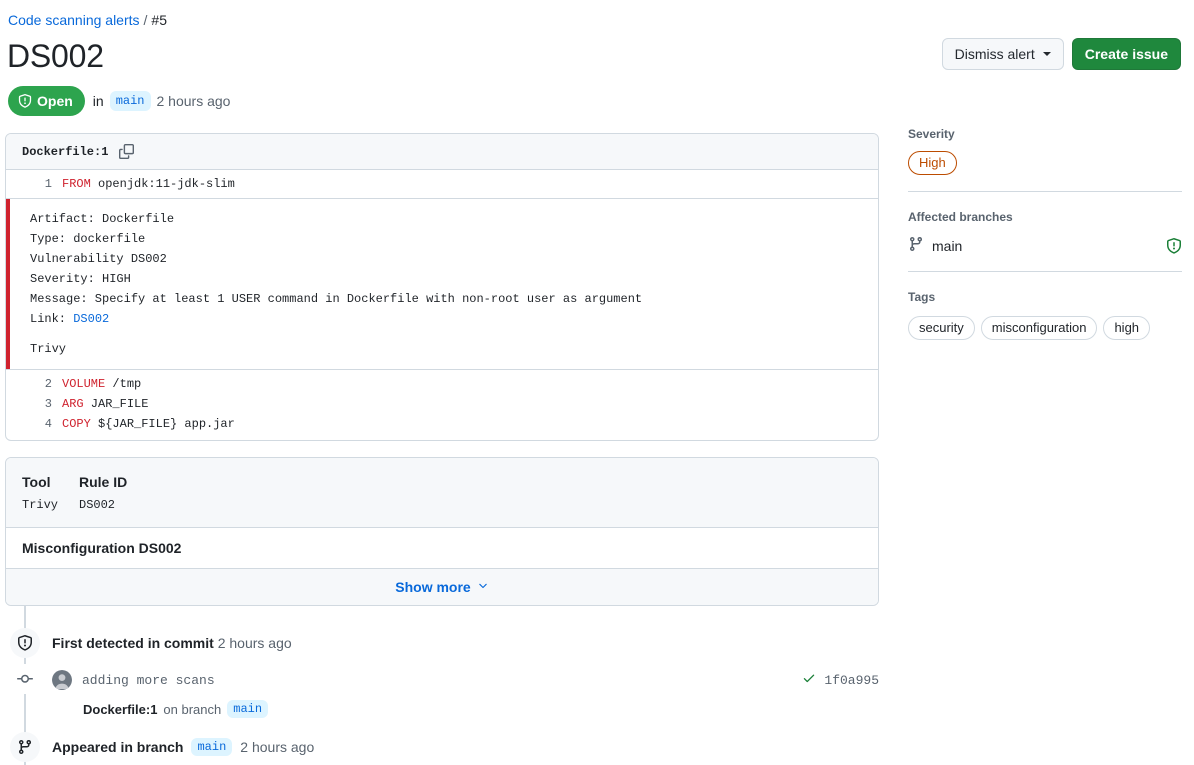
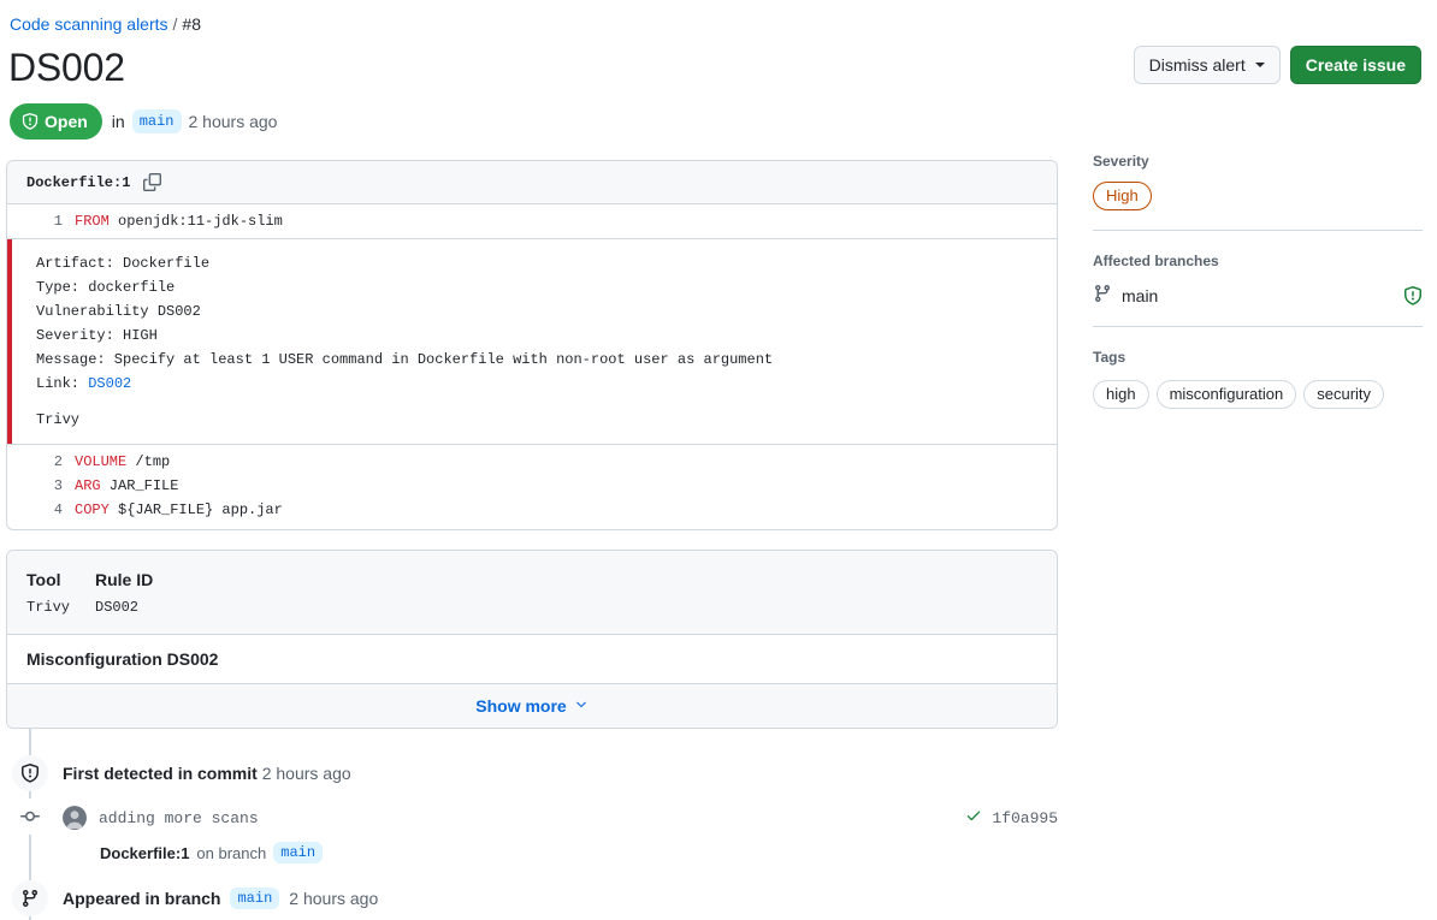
- Code scanning alerts / #5
+ Code scanning alerts / #8
  DS002
  Dismiss alert
  Create issue
  Open
  in
  main
  2 hours ago
  Dockerfile:1
  1
  FROM openjdk:11-jdk-slim
  Artifact: Dockerfile
  Type: dockerfile
  Vulnerability DS002
  Severity: HIGH
  Message: Specify at least 1 USER command in Dockerfile with non-root user as argument
  Link: DS002
  Trivy
  2
  VOLUME /tmp
  3
  ARG JAR_FILE
  4
  COPY ${JAR_FILE} app.jar
  Tool
  Rule ID
  Trivy
  DS002
  Misconfiguration DS002
  Show more
  First detected in commit 2 hours ago
  adding more scans
  1f0a995
  Dockerfile:1
  on branch
  main
  Appeared in branch
  main
  2 hours ago
  Severity
  High
  Affected branches
  main
  Tags
- security
+ high
  misconfiguration
- high
+ security
